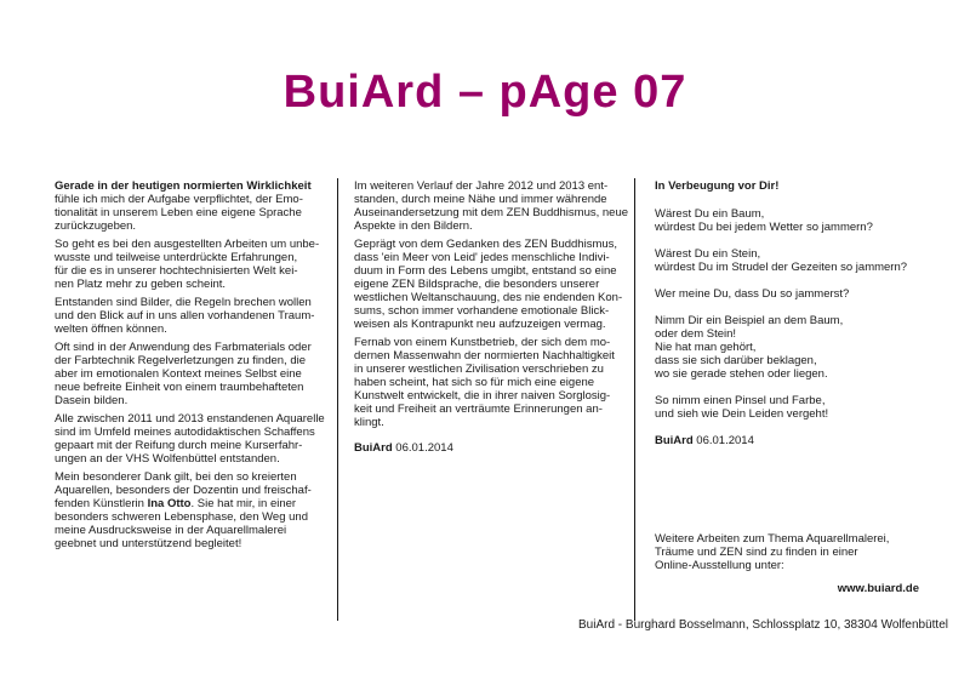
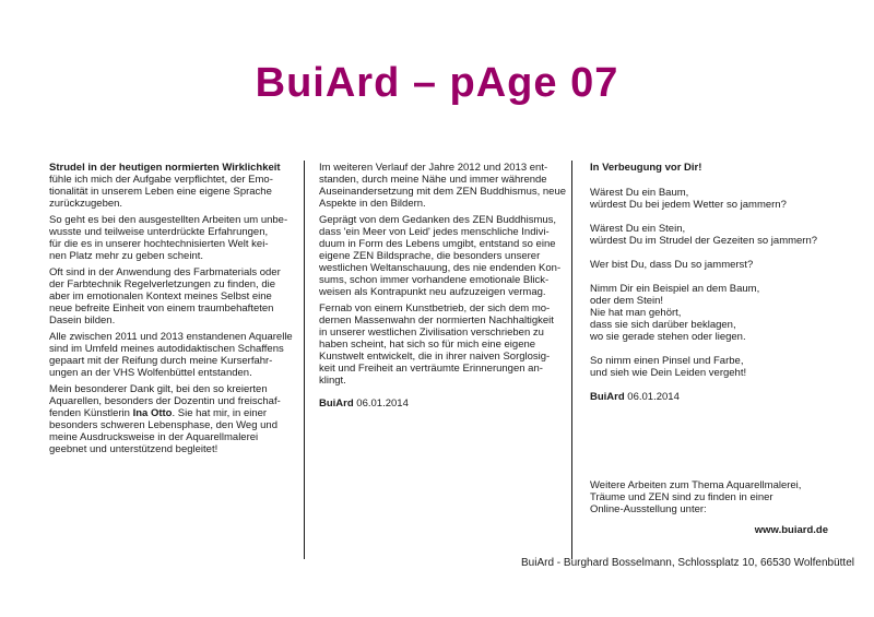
  BuiArd – pAge 07
- Gerade in der heutigen normierten Wirklichkeit
+ Strudel in der heutigen normierten Wirklichkeit
  fühle ich mich der Aufgabe verpflichtet, der Emo-
  tionalität in unserem Leben eine eigene Sprache
  zurückzugeben.
  So geht es bei den ausgestellten Arbeiten um unbe-
  wusste und teilweise unterdrückte Erfahrungen,
  für die es in unserer hochtechnisierten Welt kei-
  nen Platz mehr zu geben scheint.
- Entstanden sind Bilder, die Regeln brechen wollen
- und den Blick auf in uns allen vorhandenen Traum-
- welten öffnen können.
  Oft sind in der Anwendung des Farbmaterials oder
  der Farbtechnik Regelverletzungen zu finden, die
  aber im emotionalen Kontext meines Selbst eine
  neue befreite Einheit von einem traumbehafteten
  Dasein bilden.
  Alle zwischen 2011 und 2013 enstandenen Aquarelle
  sind im Umfeld meines autodidaktischen Schaffens
  gepaart mit der Reifung durch meine Kurserfahr-
  ungen an der VHS Wolfenbüttel entstanden.
  Mein besonderer Dank gilt, bei den so kreierten
  Aquarellen, besonders der Dozentin und freischaf-
  fenden Künstlerin Ina Otto. Sie hat mir, in einer
  besonders schweren Lebensphase, den Weg und
  meine Ausdrucksweise in der Aquarellmalerei
  geebnet und unterstützend begleitet!
  Im weiteren Verlauf der Jahre 2012 und 2013 ent-
  standen, durch meine Nähe und immer währende
  Auseinandersetzung mit dem ZEN Buddhismus, neue
  Aspekte in den Bildern.
  Geprägt von dem Gedanken des ZEN Buddhismus,
  dass 'ein Meer von Leid' jedes menschliche Indivi-
  duum in Form des Lebens umgibt, entstand so eine
  eigene ZEN Bildsprache, die besonders unserer
  westlichen Weltanschauung, des nie endenden Kon-
  sums, schon immer vorhandene emotionale Blick-
  weisen als Kontrapunkt neu aufzuzeigen vermag.
  Fernab von einem Kunstbetrieb, der sich dem mo-
  dernen Massenwahn der normierten Nachhaltigkeit
  in unserer westlichen Zivilisation verschrieben zu
  haben scheint, hat sich so für mich eine eigene
  Kunstwelt entwickelt, die in ihrer naiven Sorglosig-
  keit und Freiheit an verträumte Erinnerungen an-
  klingt.
  BuiArd 06.01.2014
  In Verbeugung vor Dir!
  Wärest Du ein Baum,
  würdest Du bei jedem Wetter so jammern?
  Wärest Du ein Stein,
  würdest Du im Strudel der Gezeiten so jammern?
- Wer meine Du, dass Du so jammerst?
+ Wer bist Du, dass Du so jammerst?
  Nimm Dir ein Beispiel an dem Baum,
  oder dem Stein!
  Nie hat man gehört,
  dass sie sich darüber beklagen,
  wo sie gerade stehen oder liegen.
  So nimm einen Pinsel und Farbe,
  und sieh wie Dein Leiden vergeht!
  BuiArd 06.01.2014
  Weitere Arbeiten zum Thema Aquarellmalerei,
  Träume und ZEN sind zu finden in einer
  Online-Ausstellung unter:
  www.buiard.de
- BuiArd - Burghard Bosselmann, Schlossplatz 10, 38304 Wolfenbüttel
+ BuiArd - Burghard Bosselmann, Schlossplatz 10, 66530 Wolfenbüttel
